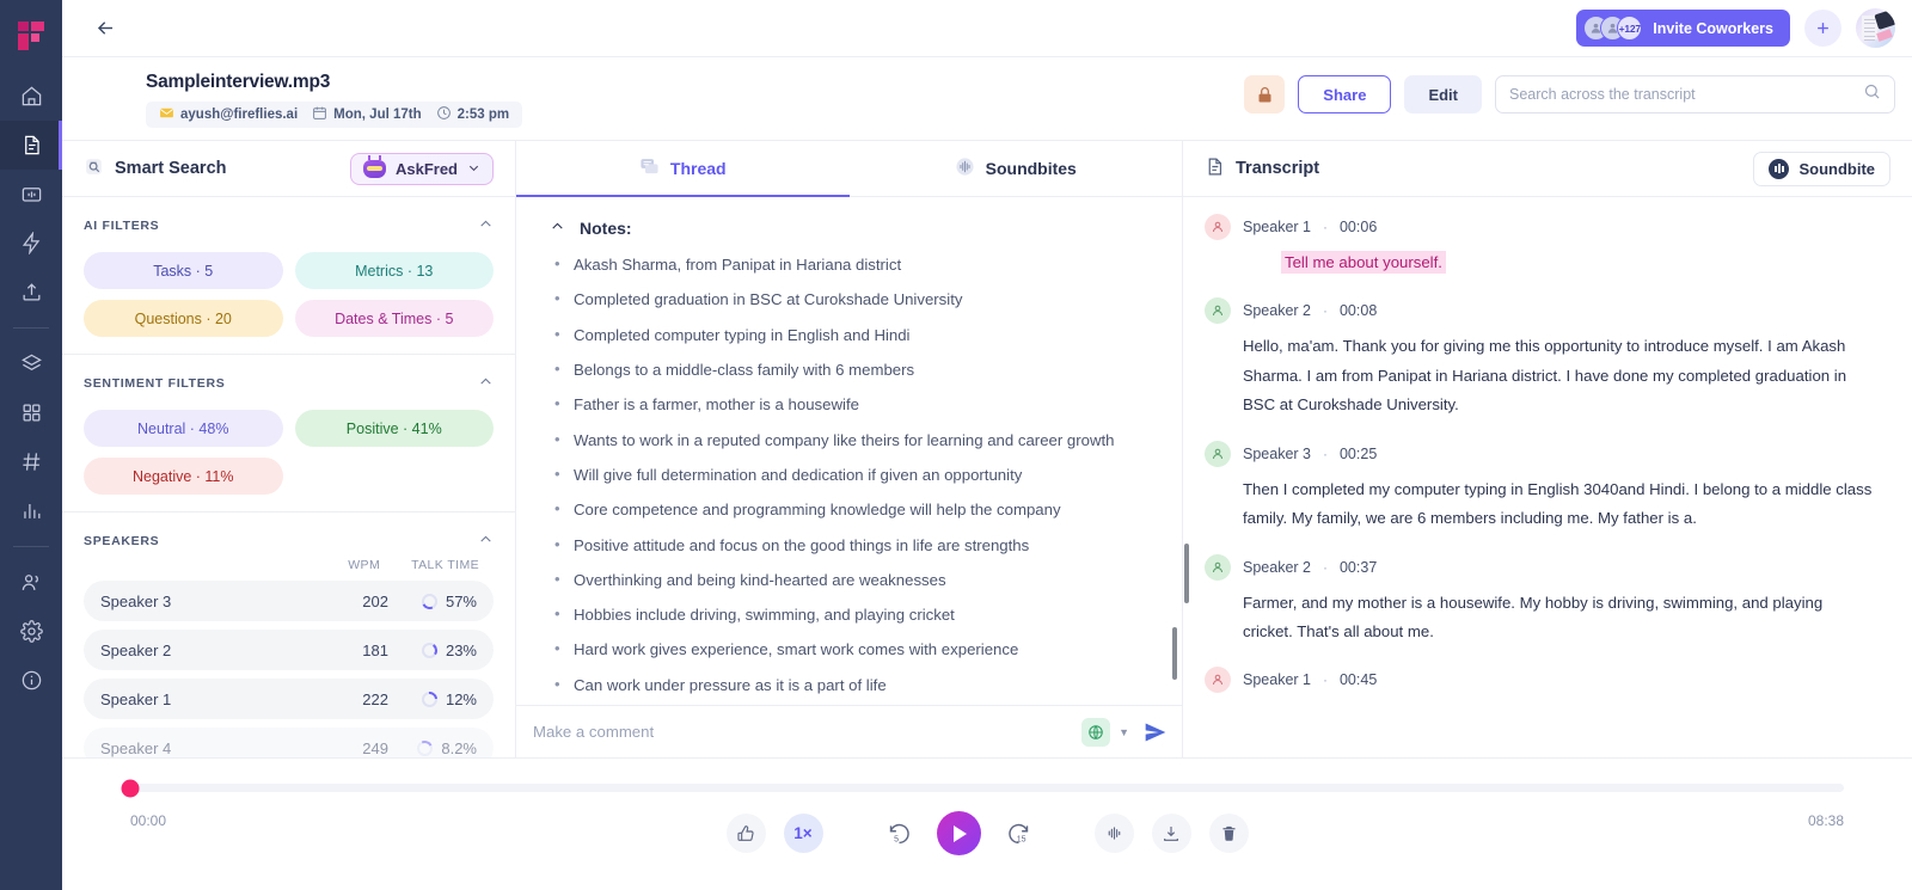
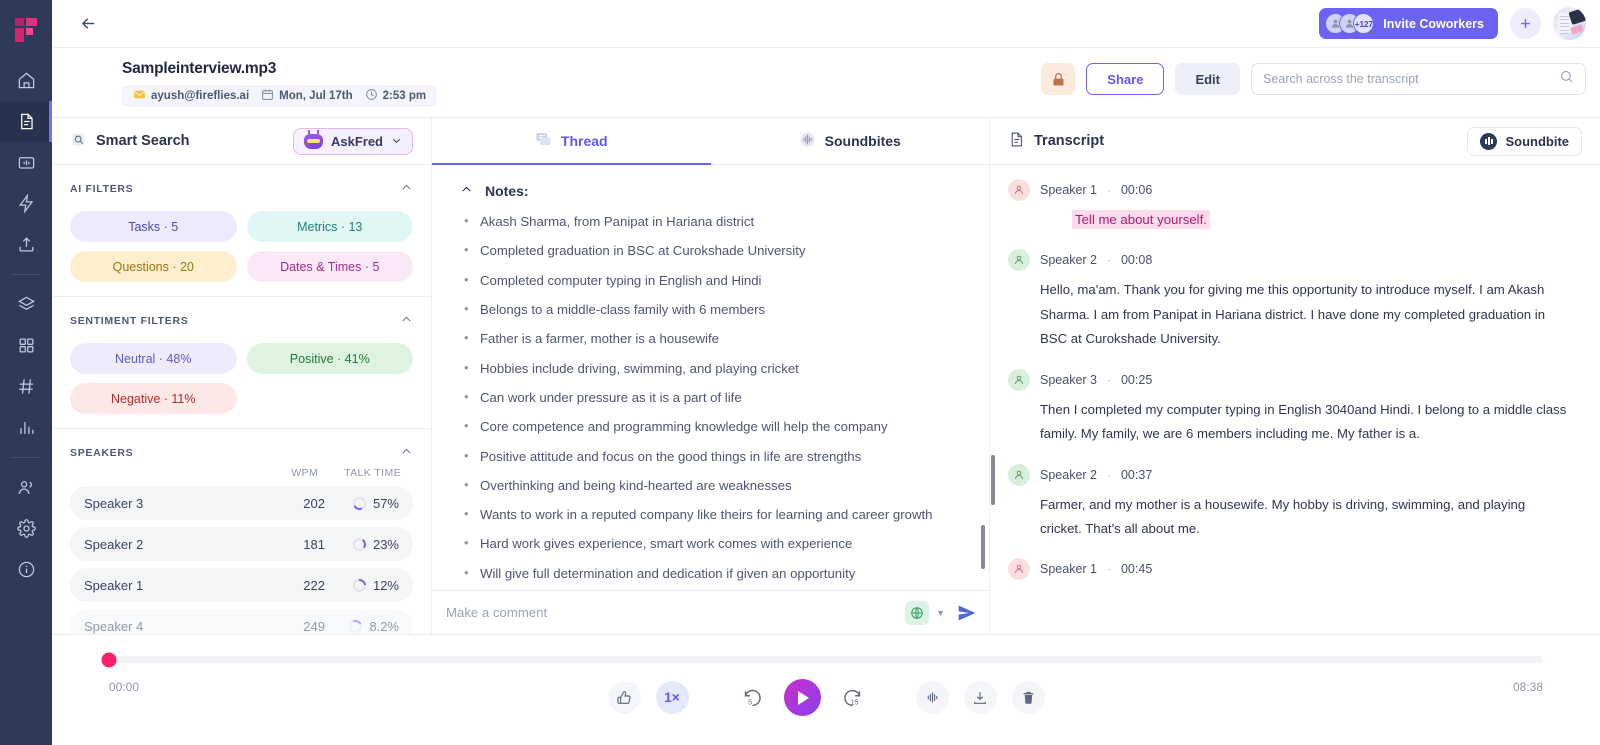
  +127
  Invite Coworkers
  Sampleinterview.mp3
  ayush@fireflies.ai
  Mon, Jul 17th
  2:53 pm
  Share
  Edit
  Search across the transcript
  Smart Search
  AskFred
  AI FILTERS
  Tasks · 5
  Metrics · 13
  Questions · 20
  Dates & Times · 5
  SENTIMENT FILTERS
  Neutral · 48%
  Positive · 41%
  Negative · 11%
  SPEAKERS
  WPM
  TALK TIME
  Speaker 3
  202
  57%
  Speaker 2
  181
  23%
  Speaker 1
  222
  12%
  Speaker 4
  249
  8.2%
  Thread
  Soundbites
  Notes:
  Akash Sharma, from Panipat in Hariana district
  Completed graduation in BSC at Curokshade University
  Completed computer typing in English and Hindi
  Belongs to a middle-class family with 6 members
  Father is a farmer, mother is a housewife
- Wants to work in a reputed company like theirs for learning and career growth
+ Hobbies include driving, swimming, and playing cricket
- Will give full determination and dedication if given an opportunity
+ Can work under pressure as it is a part of life
  Core competence and programming knowledge will help the company
  Positive attitude and focus on the good things in life are strengths
  Overthinking and being kind-hearted are weaknesses
- Hobbies include driving, swimming, and playing cricket
+ Wants to work in a reputed company like theirs for learning and career growth
  Hard work gives experience, smart work comes with experience
- Can work under pressure as it is a part of life
+ Will give full determination and dedication if given an opportunity
  Make a comment
  ▼
  Transcript
  Soundbite
  Speaker 1
  ·
  00:06
  Tell me about yourself.
  Speaker 2
  ·
  00:08
  Hello, ma'am. Thank you for giving me this opportunity to introduce myself. I am Akash Sharma. I am from Panipat in Hariana district. I have done my completed graduation in BSC at Curokshade University.
  Speaker 3
  ·
  00:25
  Then I completed my computer typing in English 3040and Hindi. I belong to a middle class family. My family, we are 6 members including me. My father is a.
  Speaker 2
  ·
  00:37
  Farmer, and my mother is a housewife. My hobby is driving, swimming, and playing cricket. That's all about me.
  Speaker 1
  ·
  00:45
  00:00
  08:38
  1×
